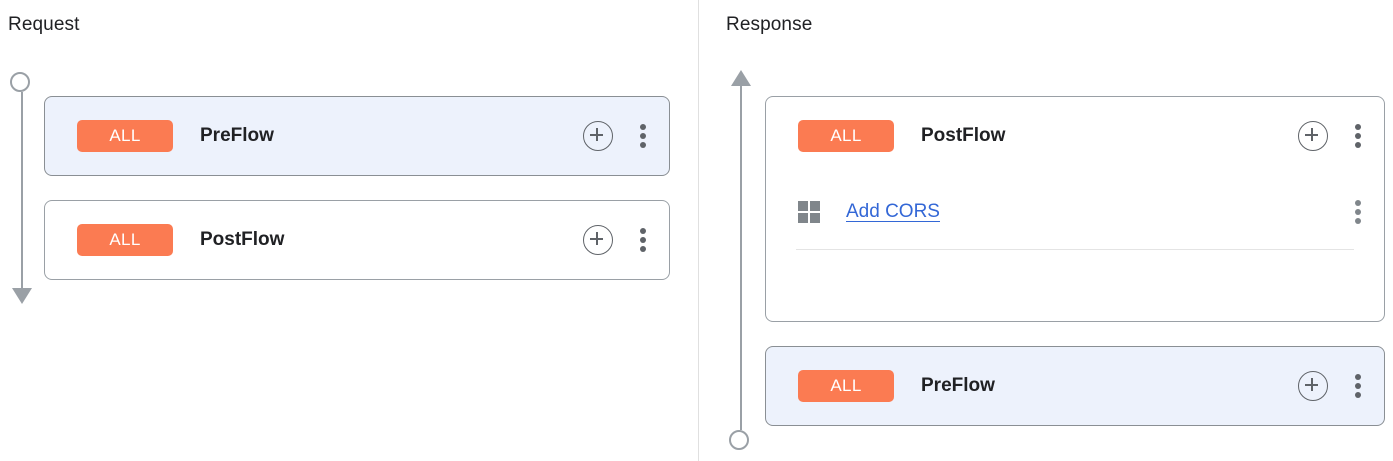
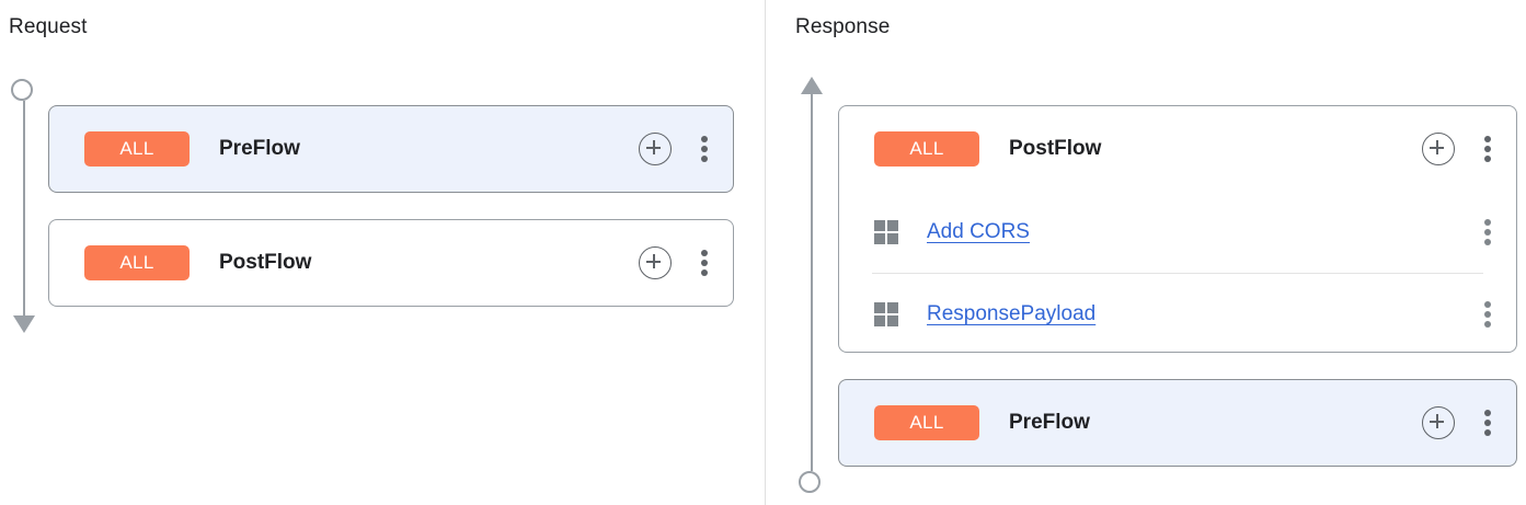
  Request
  ALL
  PreFlow
  ALL
  PostFlow
  Response
  ALL
  PostFlow
  Add CORS
+ ResponsePayload
  ALL
  PreFlow
